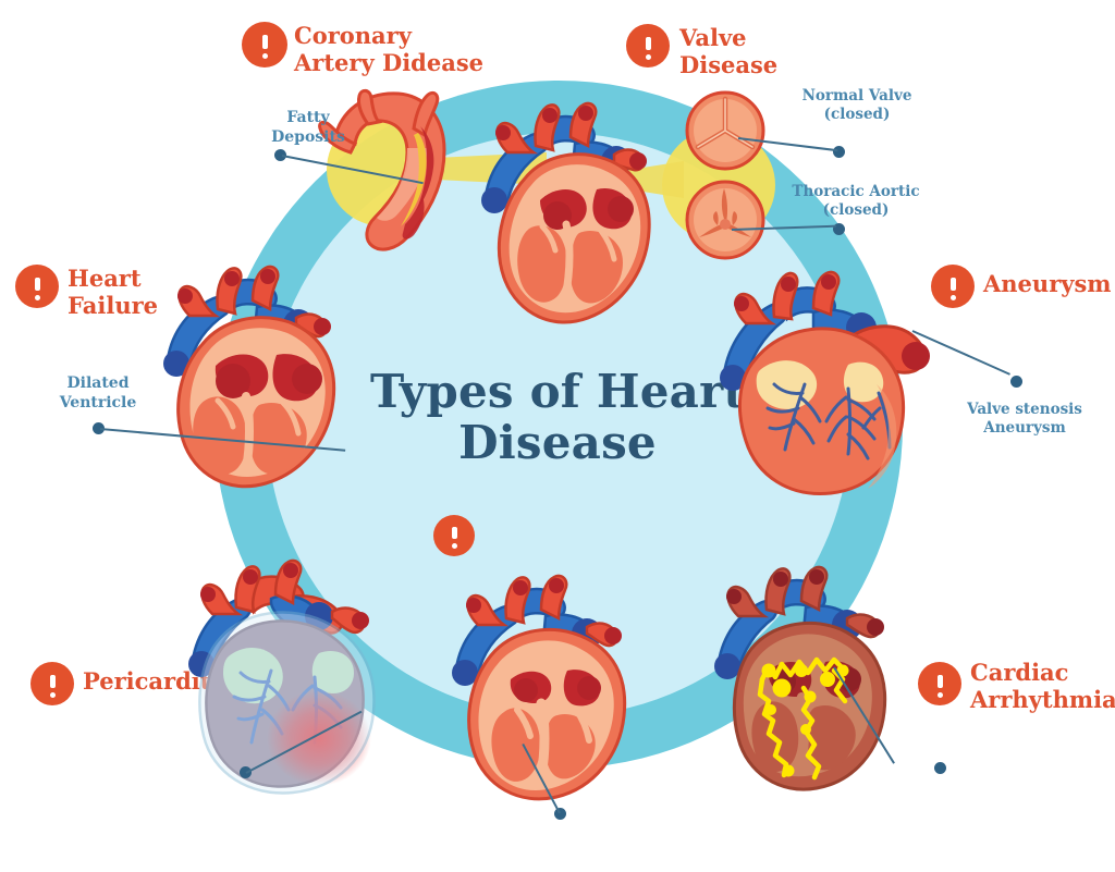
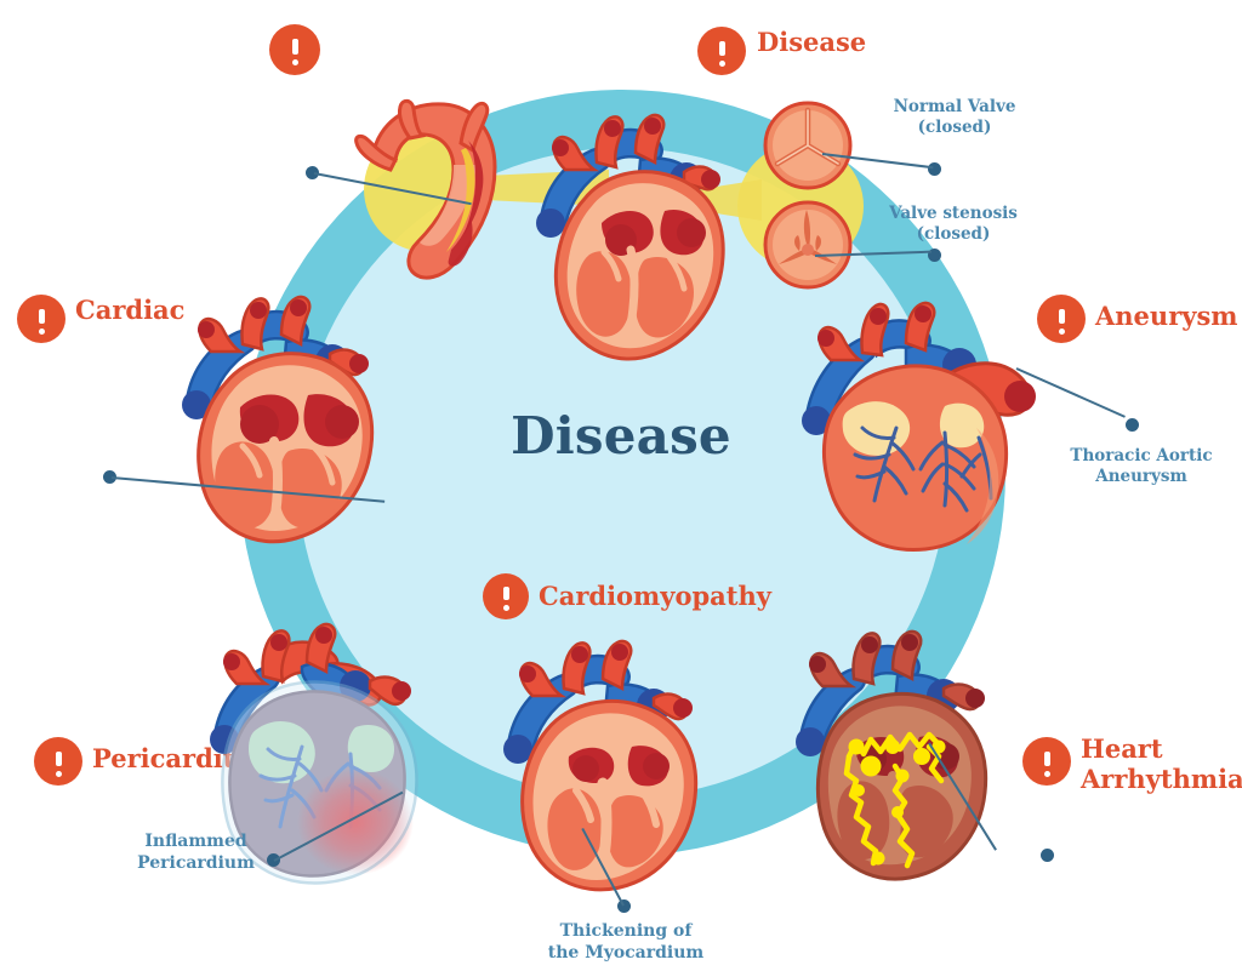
- Types of Heart
  Disease
- Coronary
- Artery Didease
- Fatty
- Deposits
- Valve
  Disease
  Normal Valve
  (closed)
- Thoracic Aortic
+ Valve stenosis
  (closed)
- Heart
+ Cardiac
- Failure
- Dilated
- Ventricle
  Aneurysm
- Valve stenosis
+ Thoracic Aortic
  Aneurysm
+ Cardiomyopathy
+ Thickening of
+ the Myocardium
  Pericardit
+ Inflammed
+ Pericardium
- Cardiac
+ Heart
  Arrhythmia
